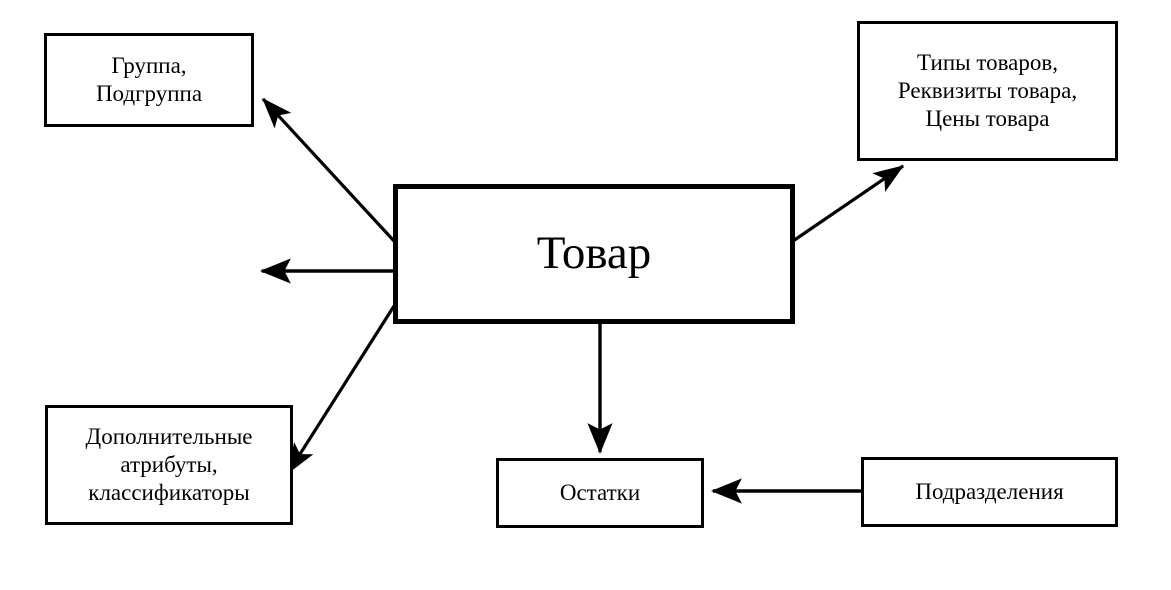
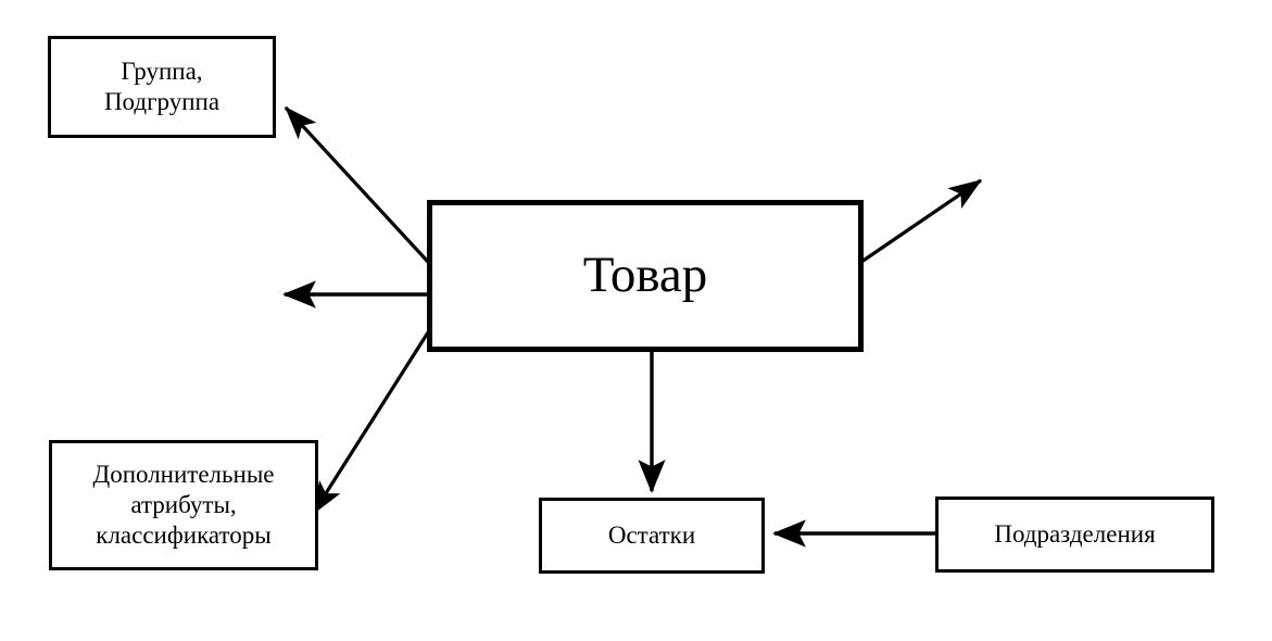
  Группа,
  Подгруппа
- Типы товаров,
- Реквизиты товара,
- Цены товара
  Товар
  Дополнительные
  атрибуты,
  классификаторы
  Остатки
  Подразделения
